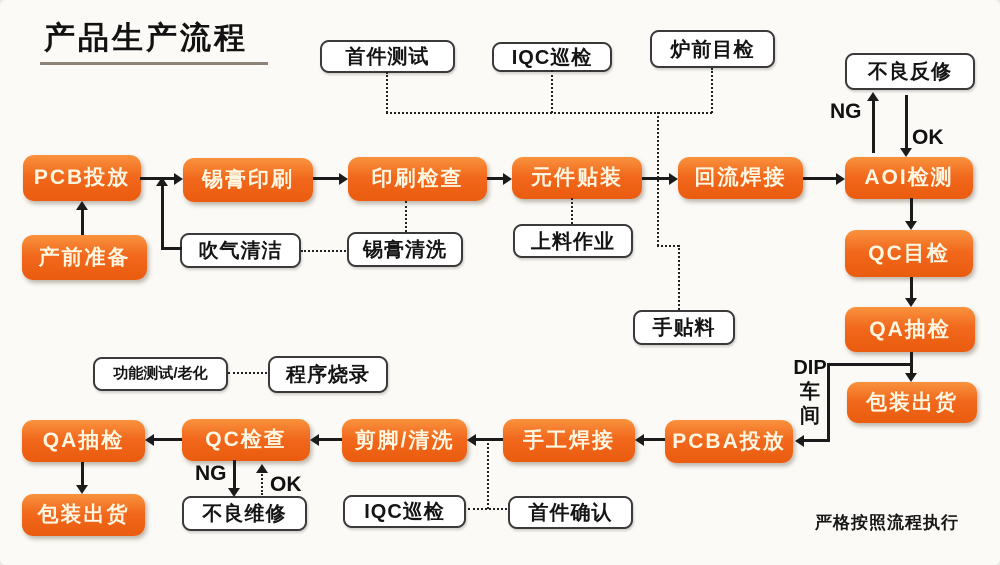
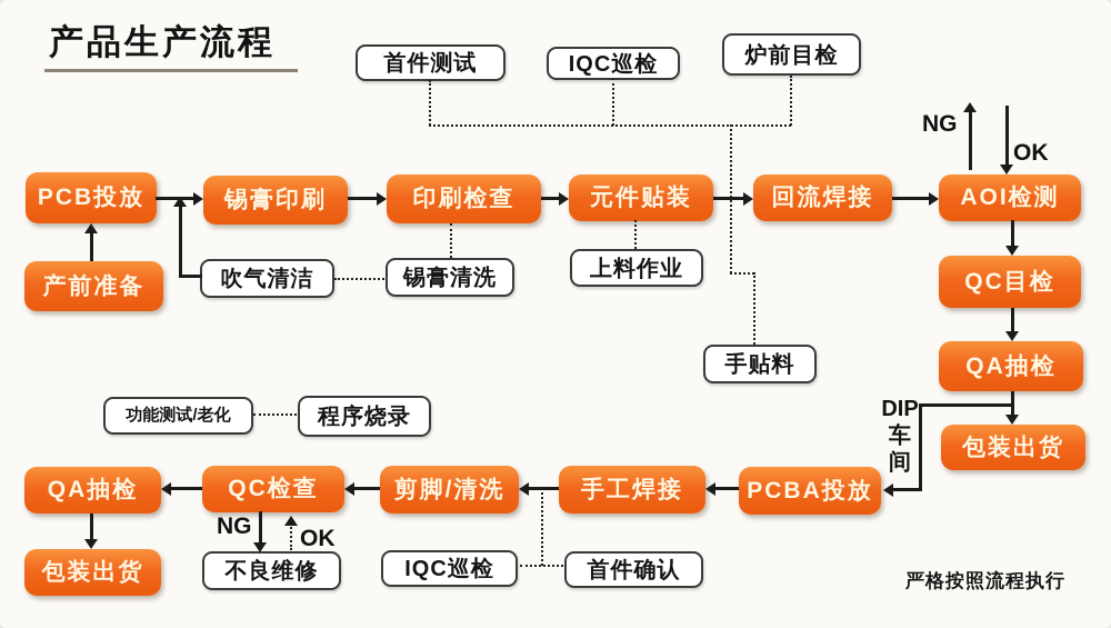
  产品生产流程
  首件测试
  IQC巡检
  炉前目检
- 不良反修
  PCB投放
  锡膏印刷
  印刷检查
  元件贴装
  回流焊接
  AOI检测
  产前准备
  吹气清洁
  锡膏清洗
  上料作业
  手贴料
  QC目检
  QA抽检
  包装出货
  功能测试/老化
  程序烧录
  QA抽检
  QC检查
  剪脚/清洗
  手工焊接
  PCBA投放
  包装出货
  不良维修
  IQC巡检
  首件确认
  NG
  OK
  NG
  OK
  DIP
  车
  间
  严格按照流程执行
